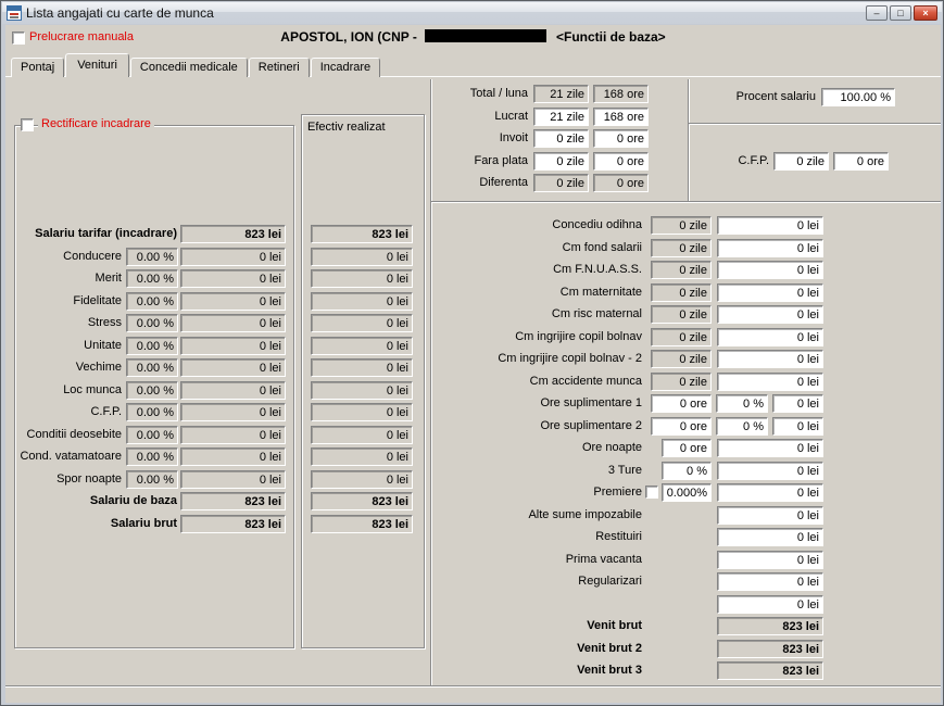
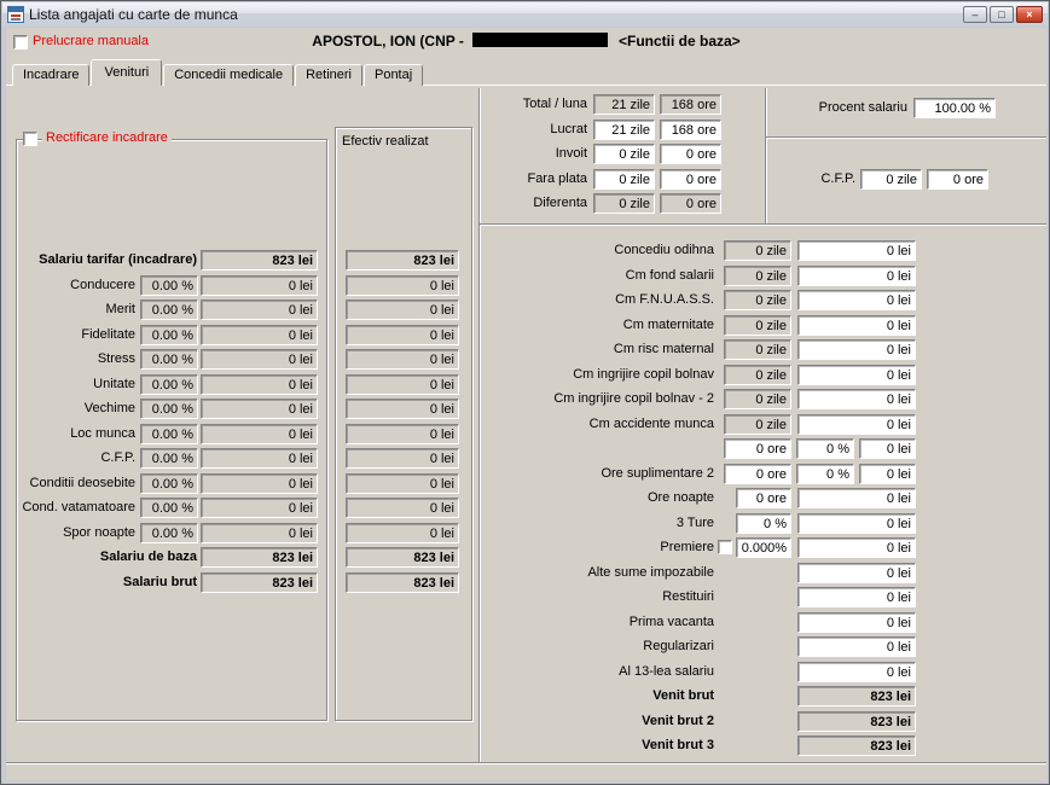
  Lista angajati cu carte de munca
  –
  □
  ×
  Prelucrare manuala
  APOSTOL, ION (CNP - <Functii de baza>
- Pontaj
+ Incadrare
  Venituri
  Concedii medicale
  Retineri
- Incadrare
+ Pontaj
  Rectificare incadrare
  Efectiv realizat
  Salariu tarifar (incadrare)
  823 lei
  823 lei
  Conducere
  0.00 %
  0 lei
  0 lei
  Merit
  0.00 %
  0 lei
  0 lei
  Fidelitate
  0.00 %
  0 lei
  0 lei
  Stress
  0.00 %
  0 lei
  0 lei
  Unitate
  0.00 %
  0 lei
  0 lei
  Vechime
  0.00 %
  0 lei
  0 lei
  Loc munca
  0.00 %
  0 lei
  0 lei
  C.F.P.
  0.00 %
  0 lei
  0 lei
  Conditii deosebite
  0.00 %
  0 lei
  0 lei
  Cond. vatamatoare
  0.00 %
  0 lei
  0 lei
  Spor noapte
  0.00 %
  0 lei
  0 lei
  Salariu de baza
  823 lei
  823 lei
  Salariu brut
  823 lei
  823 lei
  Total / luna
  21 zile
  168 ore
  Lucrat
  21 zile
  168 ore
  Invoit
  0 zile
  0 ore
  Fara plata
  0 zile
  0 ore
  Diferenta
  0 zile
  0 ore
  Procent salariu
  100.00 %
  C.F.P.
  0 zile
  0 ore
  Concediu odihna
  0 zile
  0 lei
  Cm fond salarii
  0 zile
  0 lei
  Cm F.N.U.A.S.S.
  0 zile
  0 lei
  Cm maternitate
  0 zile
  0 lei
  Cm risc maternal
  0 zile
  0 lei
  Cm ingrijire copil bolnav
  0 zile
  0 lei
  Cm ingrijire copil bolnav - 2
  0 zile
  0 lei
  Cm accidente munca
  0 zile
  0 lei
- Ore suplimentare 1
  0 ore
  0 %
  0 lei
  Ore suplimentare 2
  0 ore
  0 %
  0 lei
  Ore noapte
  0 ore
  0 lei
  3 Ture
  0 %
  0 lei
  Premiere
  0.000%
  0 lei
  Alte sume impozabile
  0 lei
  Restituiri
  0 lei
  Prima vacanta
  0 lei
  Regularizari
  0 lei
+ Al 13-lea salariu
  0 lei
  Venit brut
  823 lei
  Venit brut 2
  823 lei
  Venit brut 3
  823 lei
